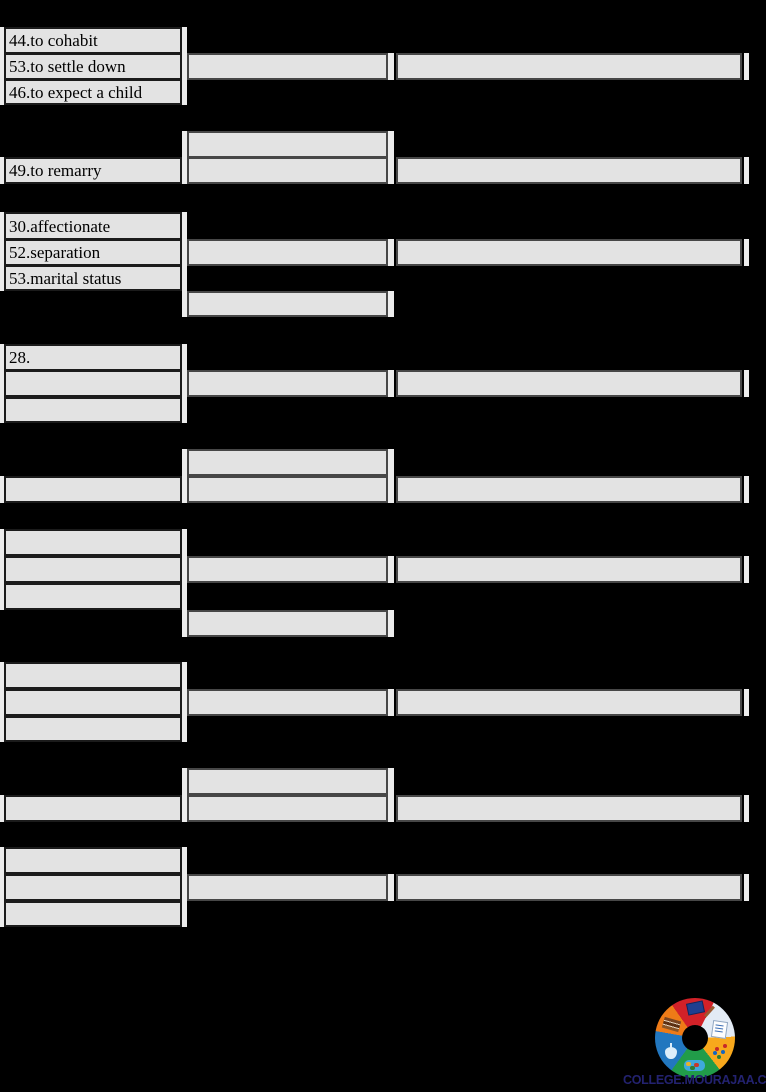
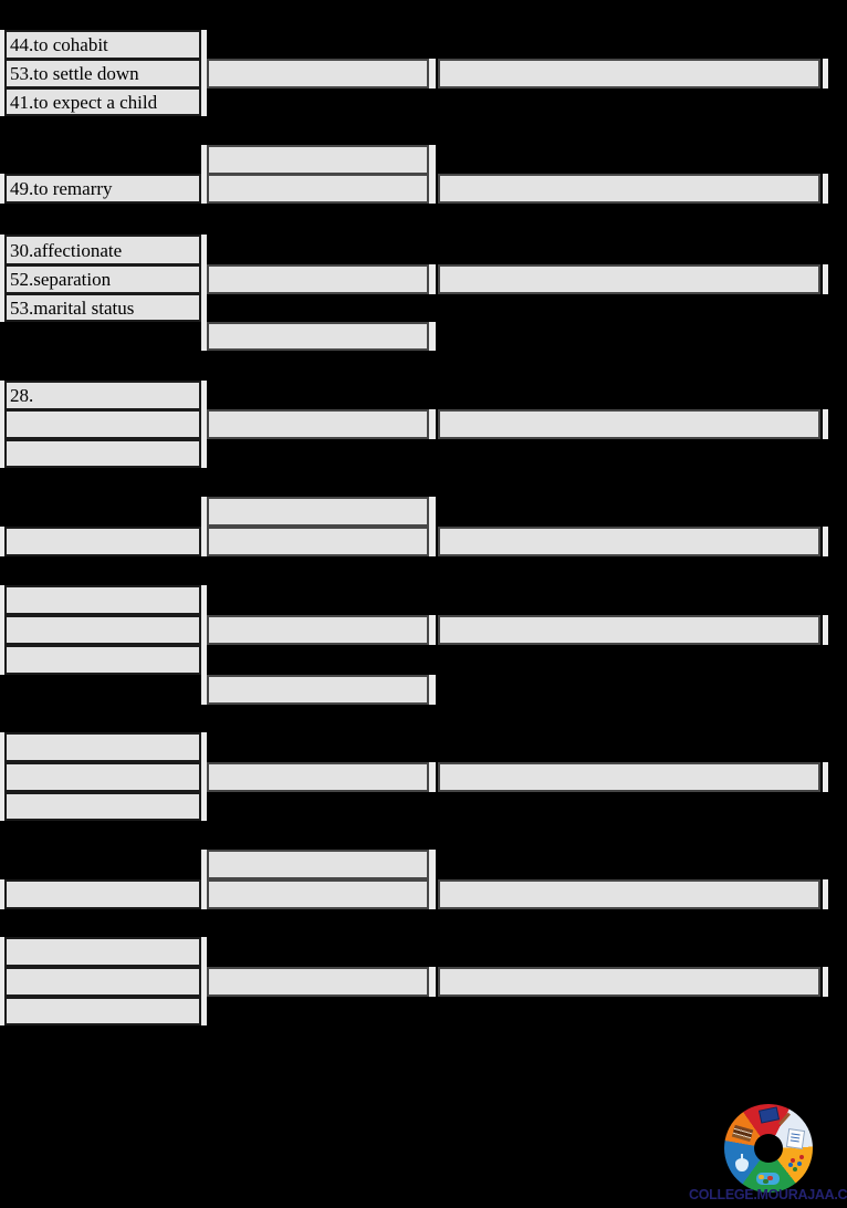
  44.to cohabit
  53.to settle down
- 46.to expect a child
+ 41.to expect a child
  49.to remarry
  30.affectionate
  52.separation
  53.marital status
  28.
  COLLEGE.MOURAJAA.C
